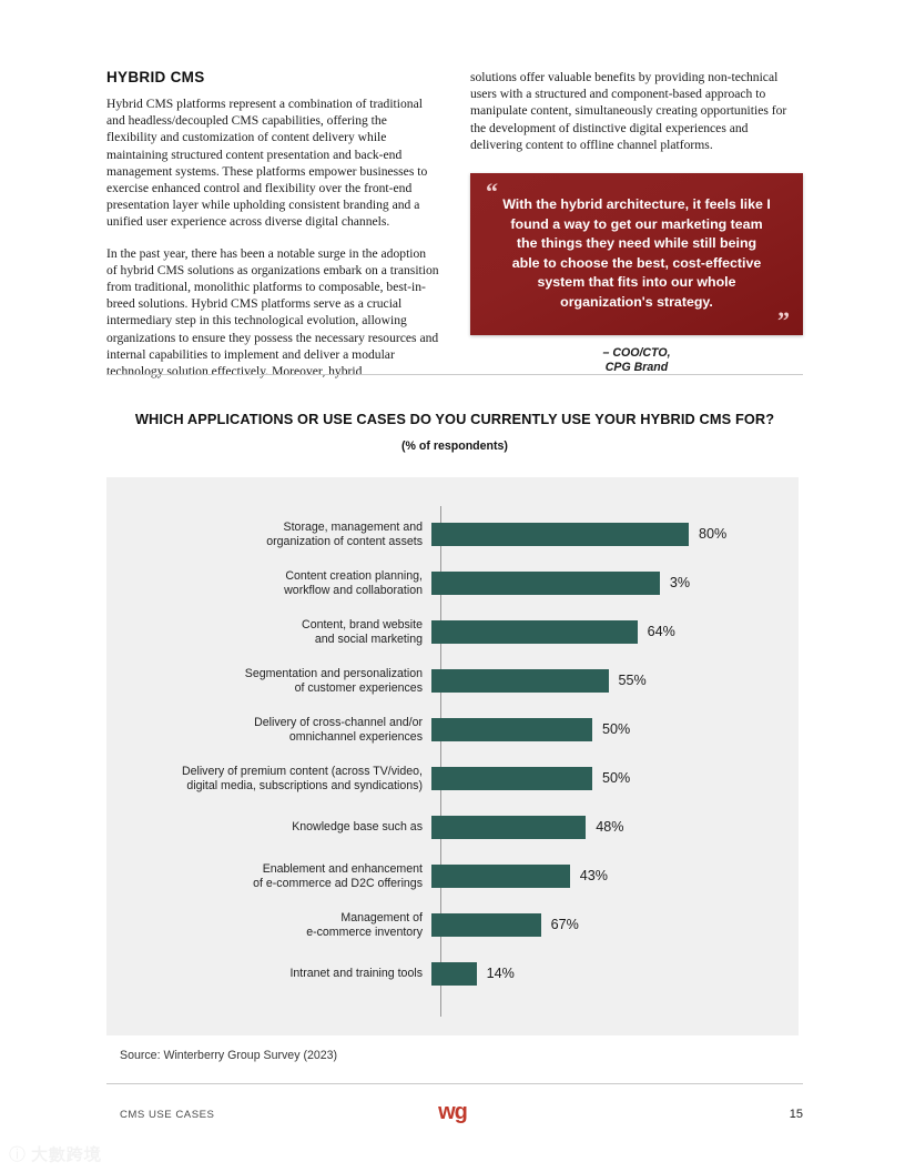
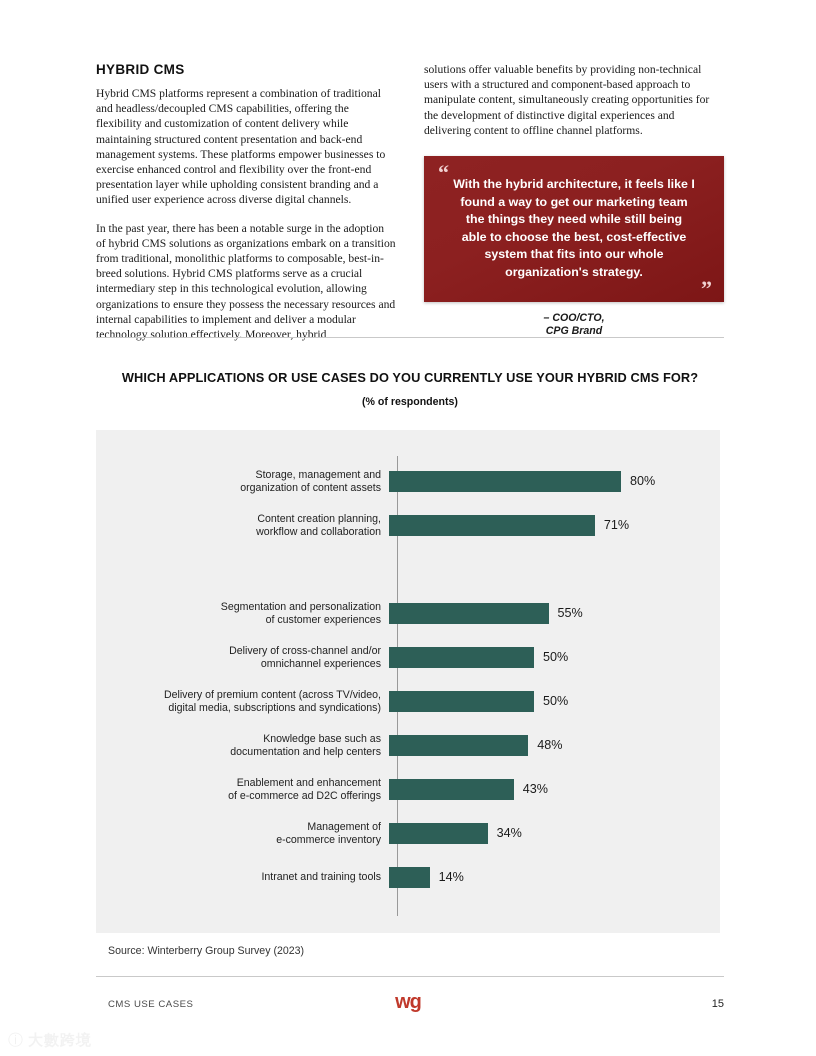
  HYBRID CMS
  Hybrid CMS platforms represent a combination of traditional and headless/decoupled CMS capabilities, offering the flexibility and customization of content delivery while maintaining structured content presentation and back-end management systems. These platforms empower businesses to exercise enhanced control and flexibility over the front-end presentation layer while upholding consistent branding and a unified user experience across diverse digital channels.
  In the past year, there has been a notable surge in the adoption of hybrid CMS solutions as organizations embark on a transition from traditional, monolithic platforms to composable, best-in-breed solutions. Hybrid CMS platforms serve as a crucial intermediary step in this technological evolution, allowing organizations to ensure they possess the necessary resources and internal capabilities to implement and deliver a modular technology solution effectively. Moreover, hybrid
  solutions offer valuable benefits by providing non-technical users with a structured and component-based approach to manipulate content, simultaneously creating opportunities for the development of distinctive digital experiences and delivering content to offline channel platforms.
  “
  With the hybrid architecture, it feels like I found a way to get our marketing team the things they need while still being able to choose the best, cost-effective system that fits into our whole organization's strategy.
  ”
  – COO/CTO,
  CPG Brand
  WHICH APPLICATIONS OR USE CASES DO YOU CURRENTLY USE YOUR HYBRID CMS FOR?
  (% of respondents)
  Storage, management and
  organization of content assets
  80%
  Content creation planning,
  workflow and collaboration
- 3%
+ 71%
- Content, brand website
- and social marketing
- 64%
  Segmentation and personalization
  of customer experiences
  55%
  Delivery of cross-channel and/or
  omnichannel experiences
  50%
  Delivery of premium content (across TV/video,
  digital media, subscriptions and syndications)
  50%
  Knowledge base such as
+ documentation and help centers
  48%
  Enablement and enhancement
  of e-commerce ad D2C offerings
  43%
  Management of
  e-commerce inventory
- 67%
+ 34%
  Intranet and training tools
  14%
  Source: Winterberry Group Survey (2023)
  CMS USE CASES
  wg
  15
